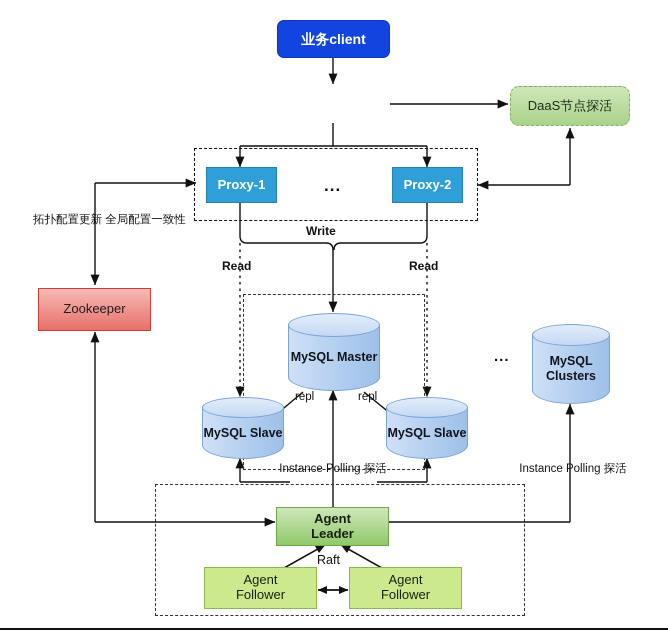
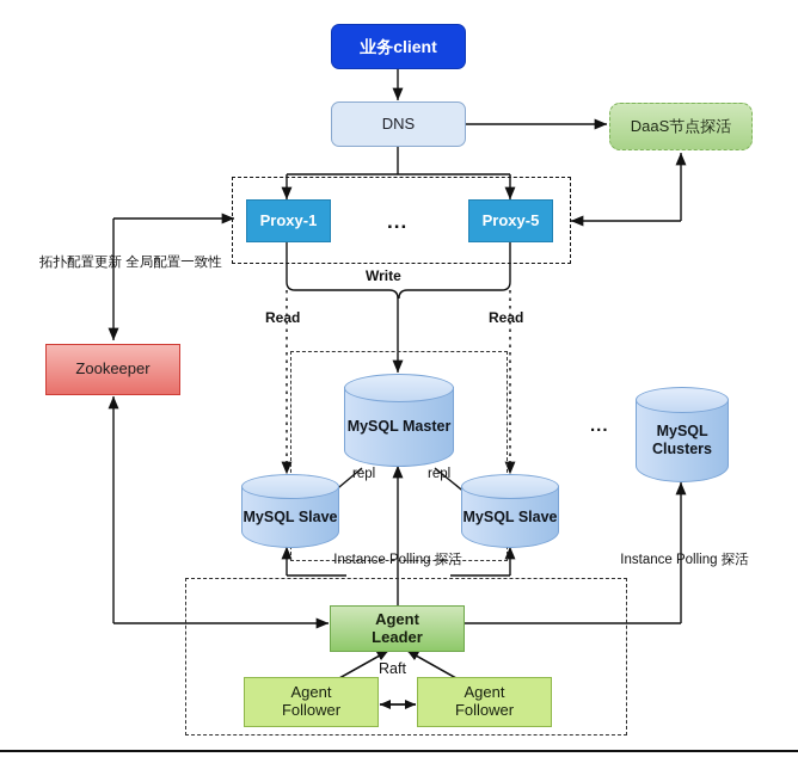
  业务client
+ DNS
  DaaS节点探活
  Proxy-1
- Proxy-2
+ Proxy-5
  ...
  Zookeeper
  MySQL Master
  MySQL Slave
  MySQL Slave
  MySQL Clusters
  ...
  Agent
  Leader
  Agent
  Follower
  Agent
  Follower
  Write
  Read
  Read
  repl
  repl
  拓扑配置更新 全局配置一致性
  Instance Polling 探活
  Instance Polling 探活
  Raft
